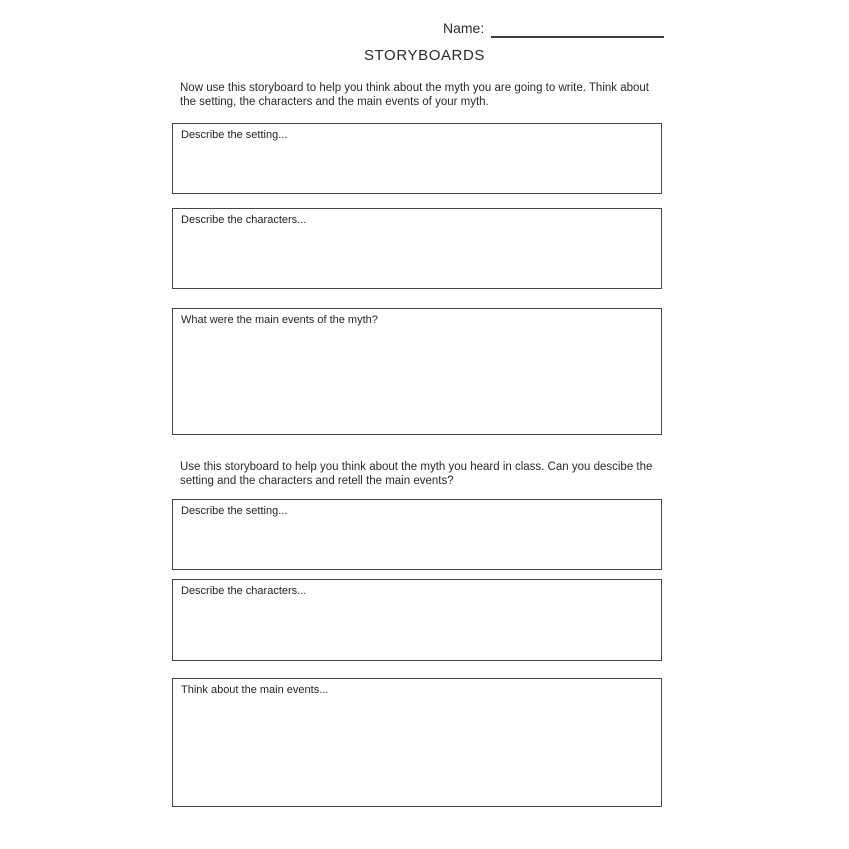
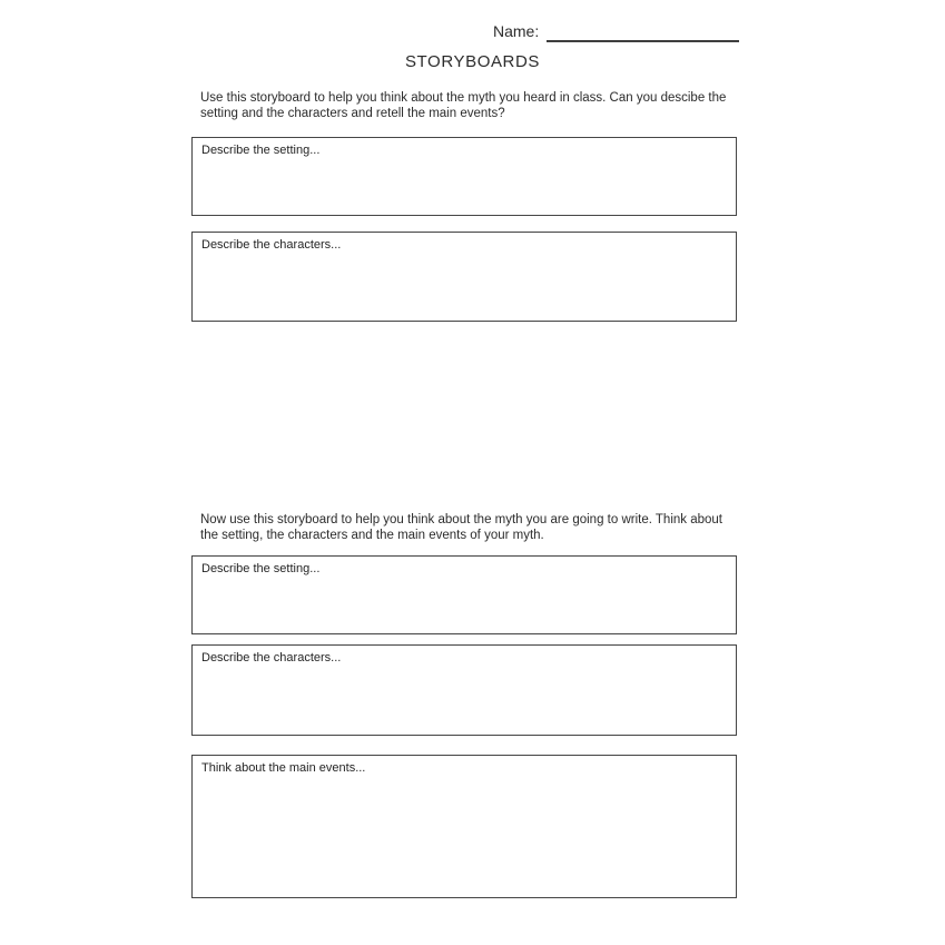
  Name:
  STORYBOARDS
- Now use this storyboard to help you think about the myth you are going to write. Think about the setting, the characters and the main events of your myth.
+ Use this storyboard to help you think about the myth you heard in class. Can you descibe the setting and the characters and retell the main events?
  Describe the setting...
  Describe the characters...
- What were the main events of the myth?
- Use this storyboard to help you think about the myth you heard in class. Can you descibe the setting and the characters and retell the main events?
+ Now use this storyboard to help you think about the myth you are going to write. Think about the setting, the characters and the main events of your myth.
  Describe the setting...
  Describe the characters...
  Think about the main events...
